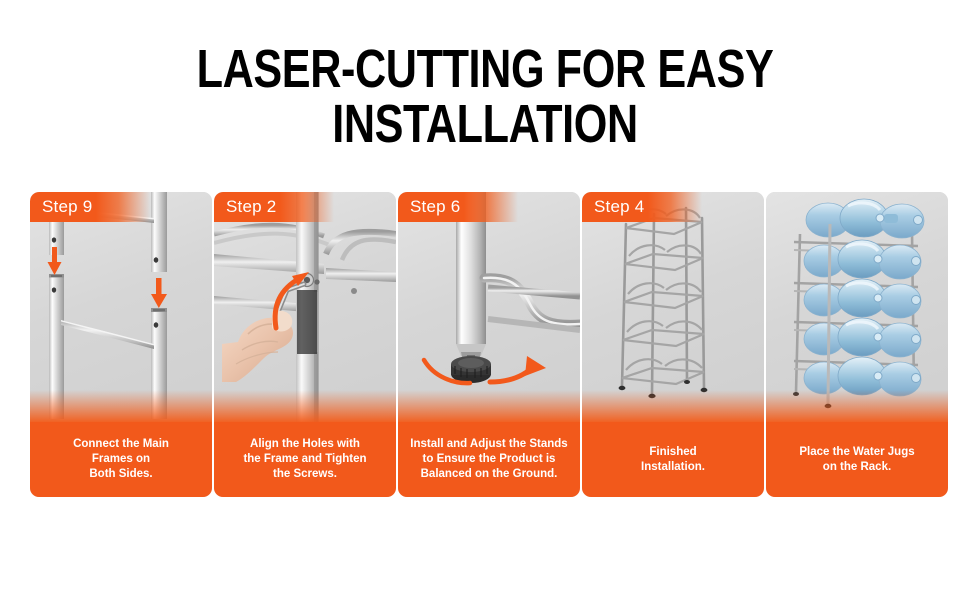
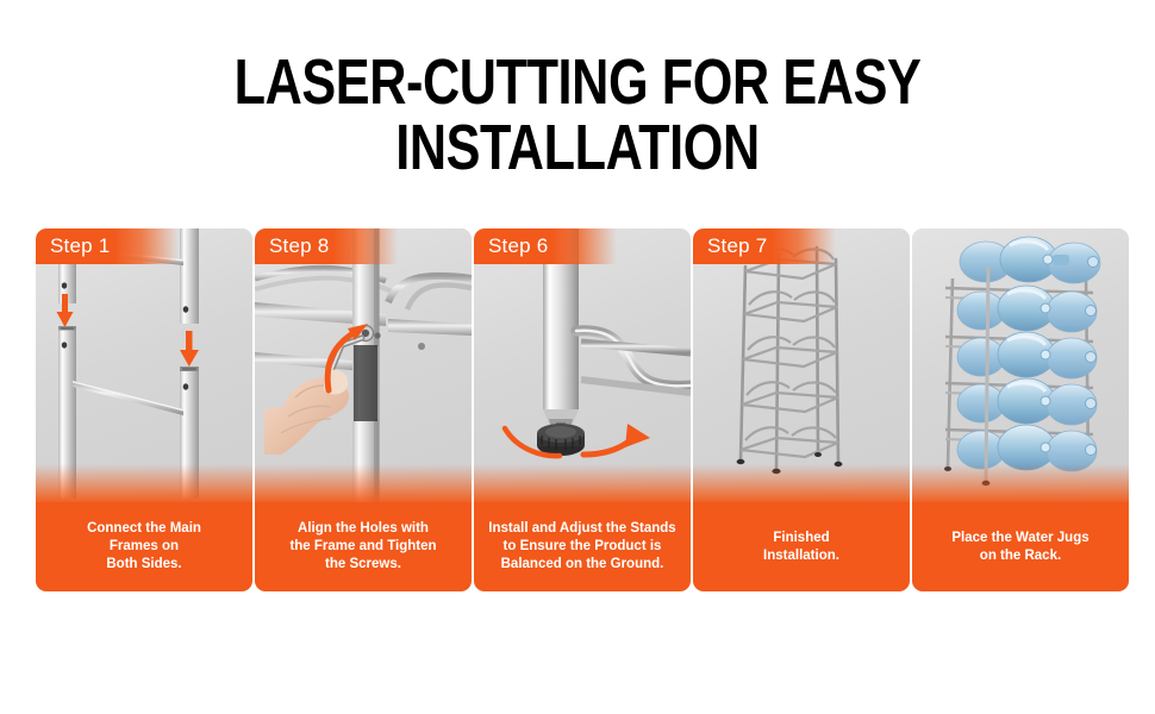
  LASER-CUTTING FOR EASY
  INSTALLATION
- Step 9
+ Step 1
  Connect the Main
  Frames on
  Both Sides.
- Step 2
+ Step 8
  Align the Holes with
  the Frame and Tighten
  the Screws.
  Step 6
  Install and Adjust the Stands
  to Ensure the Product is
  Balanced on the Ground.
- Step 4
+ Step 7
  Finished
  Installation.
  Place the Water Jugs
  on the Rack.
